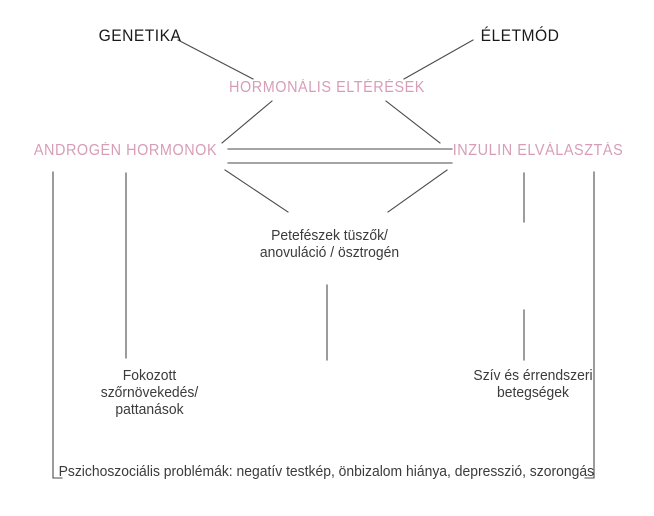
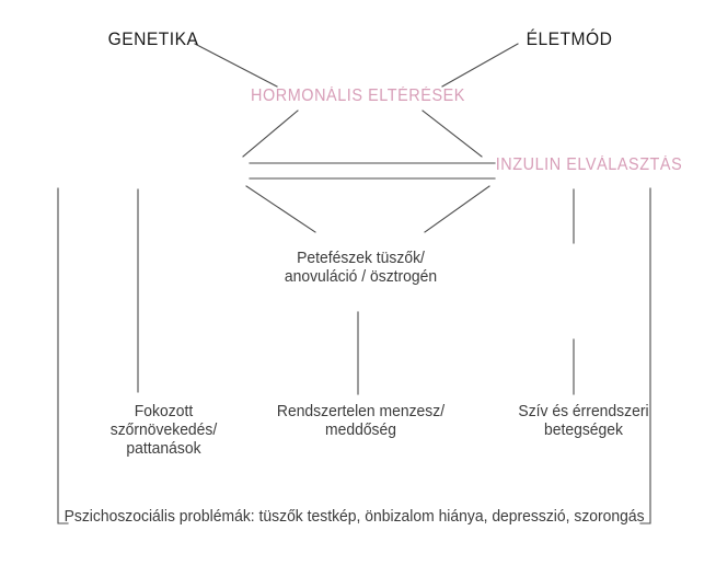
  GENETIKA
  ÉLETMÓD
  HORMONÁLIS ELTÉRÉSEK
- ANDROGÉN HORMONOK
  INZULIN ELVÁLASZTÁS
  Petefészek tüszők/
  anovuláció / ösztrogén
  Fokozott
  szőrnövekedés/
  pattanások
+ Rendszertelen menzesz/
+ meddőség
  Szív és érrendszeri
  betegségek
- Pszichoszociális problémák: negatív testkép, önbizalom hiánya, depresszió, szorongás
+ Pszichoszociális problémák: tüszők testkép, önbizalom hiánya, depresszió, szorongás
